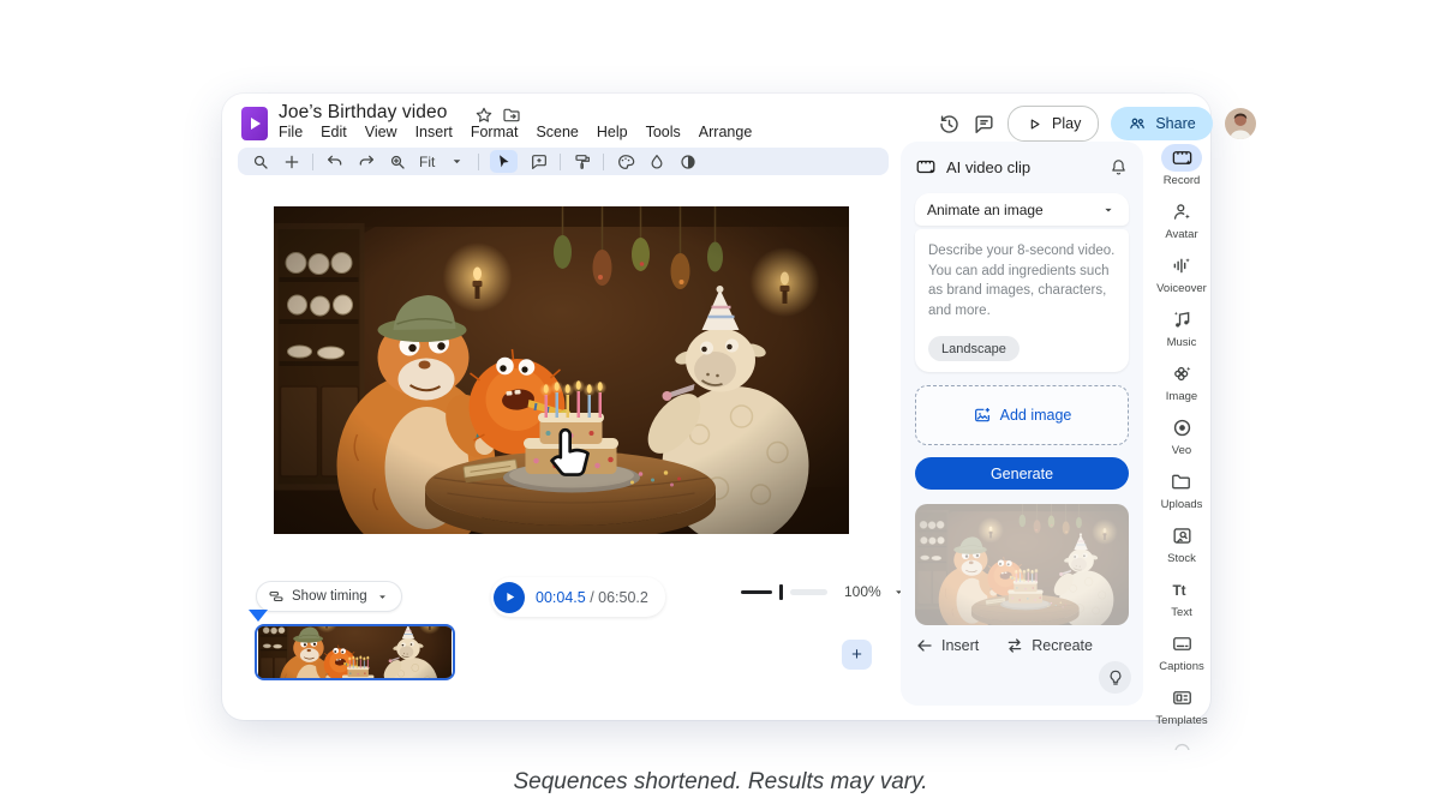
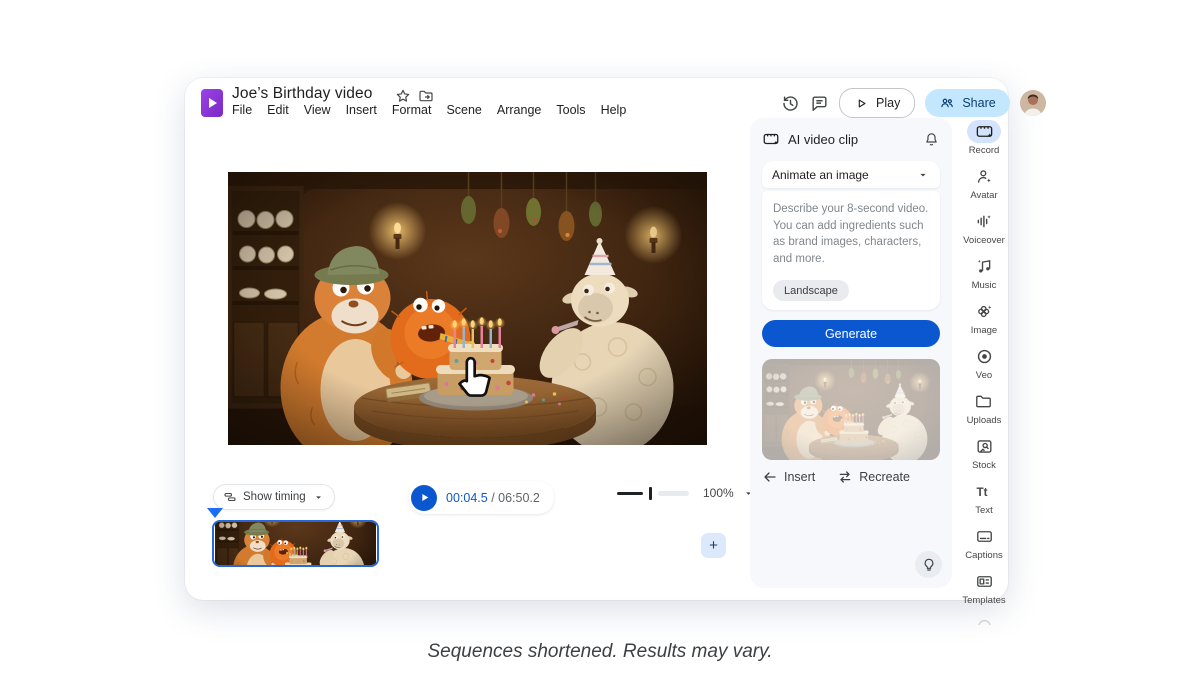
  Joe’s Birthday video
  File
  Edit
  View
  Insert
  Format
  Scene
- Help
+ Arrange
  Tools
- Arrange
+ Help
  Play
  Share
- Fit
  Show timing
  00:04.5 / 06:50.2
  100%
  +
  AI video clip
  Animate an image
  Describe your 8-second video. You can add ingredients such as brand images, characters, and more.
  Landscape
- Add image
  Generate
  Insert
  Recreate
  Record
  Avatar
  Voiceover
  Music
  Image
  Veo
  Uploads
  Stock
  Tt
  Text
  Captions
  Templates
  Sequences shortened. Results may vary.
